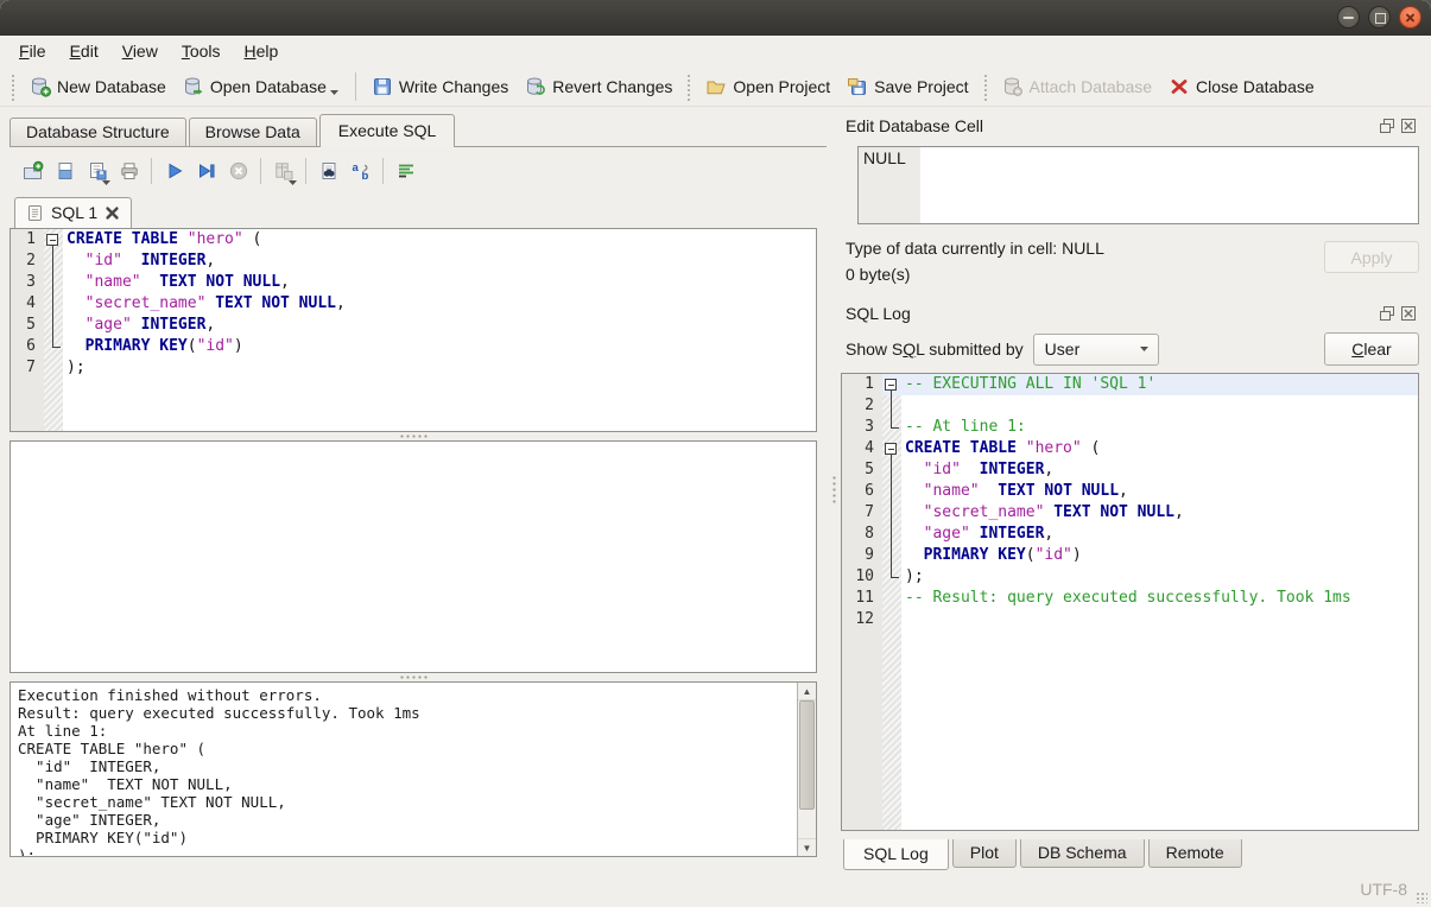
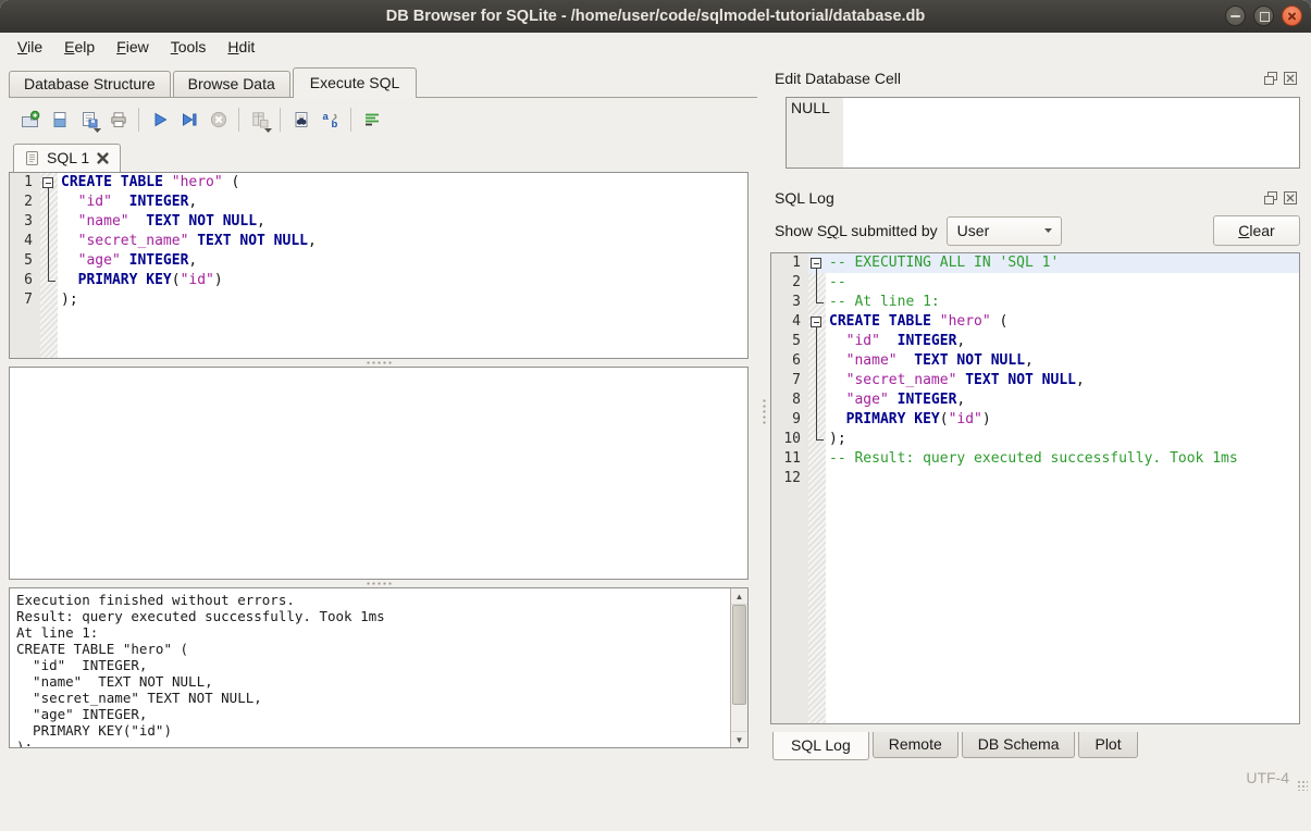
+ DB Browser for SQLite - /home/user/code/sqlmodel-tutorial/database.db
- File
+ Vile
- Edit
+ Eelp
- View
+ Fiew
  Tools
- Help
+ Hdit
- New Database
- Open Database
- Write Changes
- Revert Changes
- Open Project
- Save Project
- Attach Database
- Close Database
  Database Structure
  Browse Data
  Execute SQL
  a
  b
  SQL 1
  1
  CREATE TABLE "hero" (
  2
  "id" INTEGER,
  3
  "name" TEXT NOT NULL,
  4
  "secret_name" TEXT NOT NULL,
  5
  "age" INTEGER,
  6
  PRIMARY KEY("id")
  7
  );
  Execution finished without errors.
  Result: query executed successfully. Took 1ms
  At line 1:
  CREATE TABLE "hero" (
  "id" INTEGER,
  "name" TEXT NOT NULL,
  "secret_name" TEXT NOT NULL,
  "age" INTEGER,
  PRIMARY KEY("id")
  );
  ▲
  ▼
  Edit Database Cell
  NULL
- Type of data currently in cell: NULL
- 0 byte(s)
- Apply
  SQL Log
  Show SQL submitted by
  User
  C
  lear
  1
  -- EXECUTING ALL IN 'SQL 1'
  2
+ --
  3
  -- At line 1:
  4
  CREATE TABLE "hero" (
  5
  "id" INTEGER,
  6
  "name" TEXT NOT NULL,
  7
  "secret_name" TEXT NOT NULL,
  8
  "age" INTEGER,
  9
  PRIMARY KEY("id")
  10
  );
  11
  -- Result: query executed successfully. Took 1ms
  12
  SQL Log
- Plot
+ Remote
  DB Schema
- Remote
+ Plot
- UTF-8
+ UTF-4
